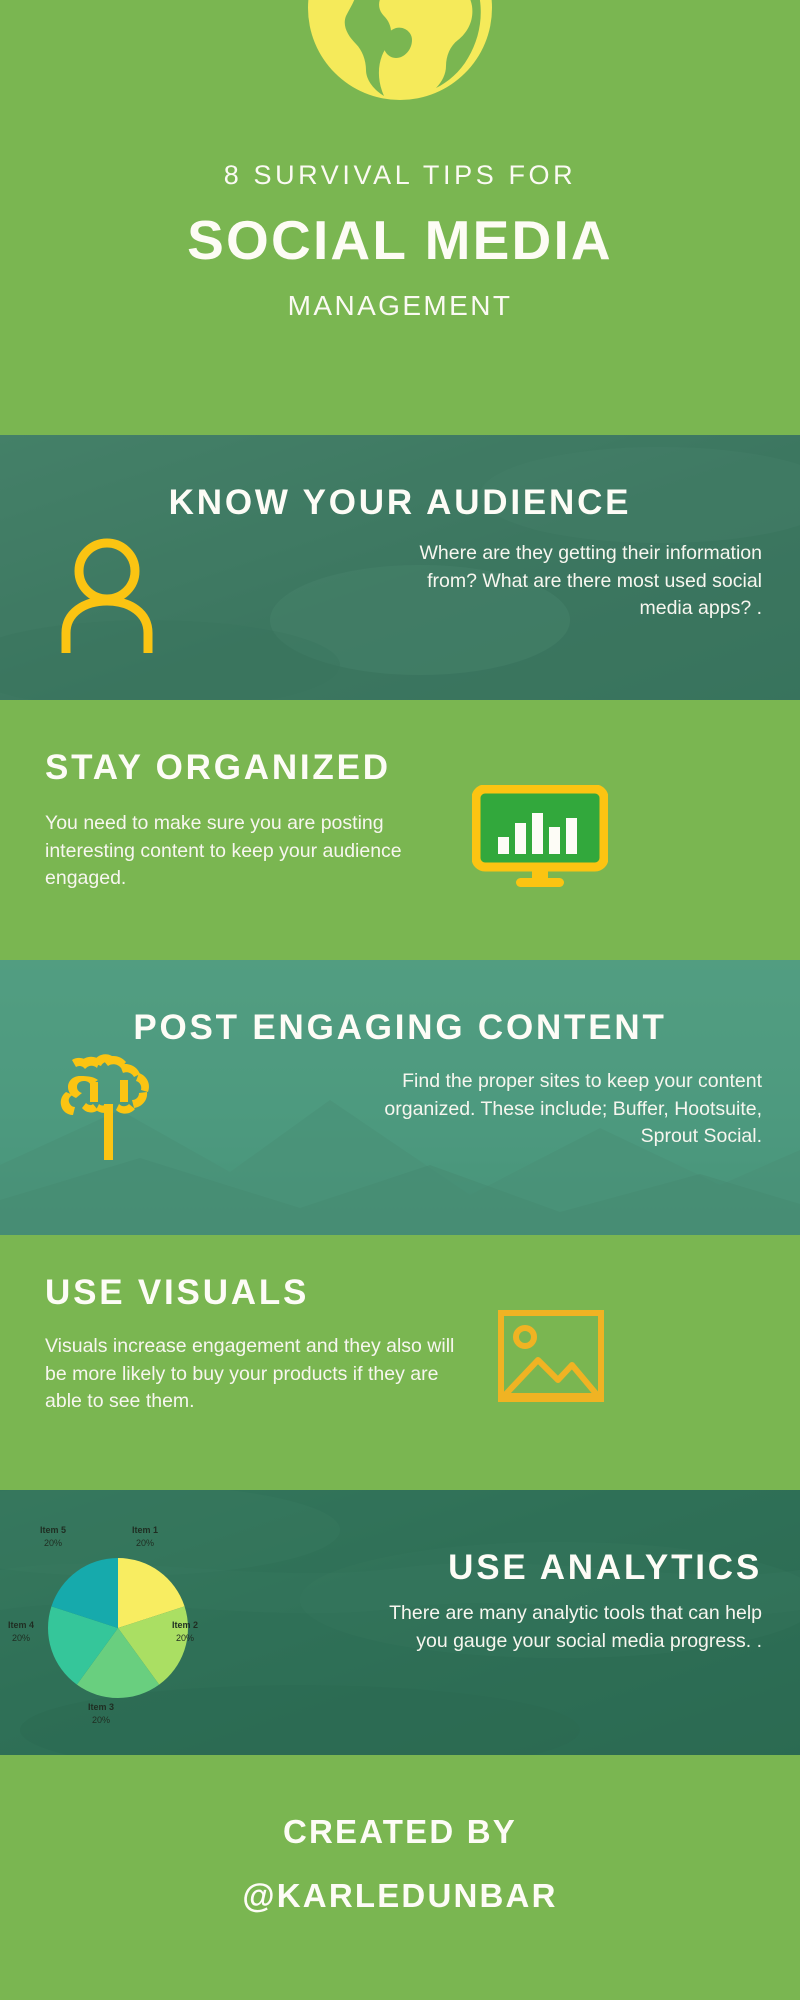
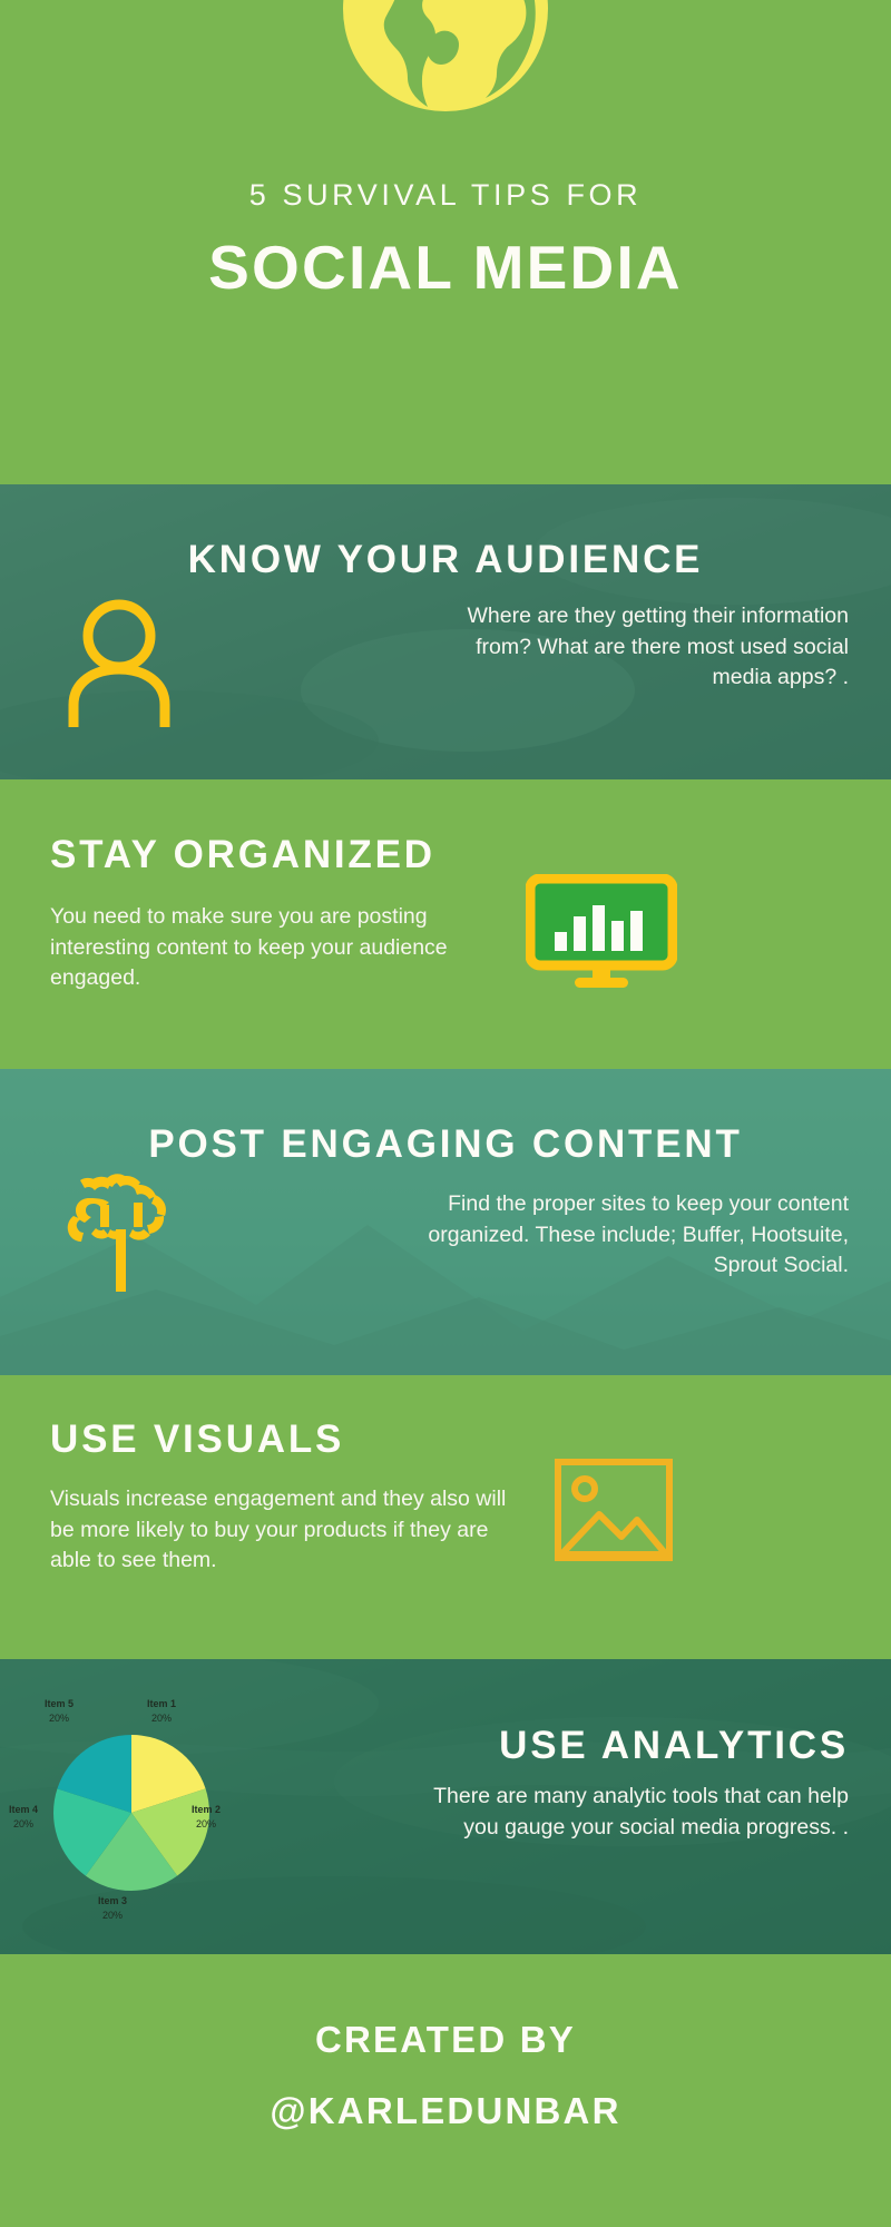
- 8 SURVIVAL TIPS FOR
+ 5 SURVIVAL TIPS FOR
  SOCIAL MEDIA
- MANAGEMENT
  KNOW YOUR AUDIENCE
  Where are they getting their information from? What are there most used social media apps? .
  STAY ORGANIZED
  You need to make sure you are posting interesting content to keep your audience engaged.
  POST ENGAGING CONTENT
  Find the proper sites to keep your content organized. These include; Buffer, Hootsuite, Sprout Social.
  USE VISUALS
  Visuals increase engagement and they also will be more likely to buy your products if they are able to see them.
  USE ANALYTICS
  There are many analytic tools that can help you gauge your social media progress. .
  Item 1
  20%
  Item 2
  20%
  Item 3
  20%
  Item 4
  20%
  Item 5
  20%
  CREATED BY
  @KARLEDUNBAR
